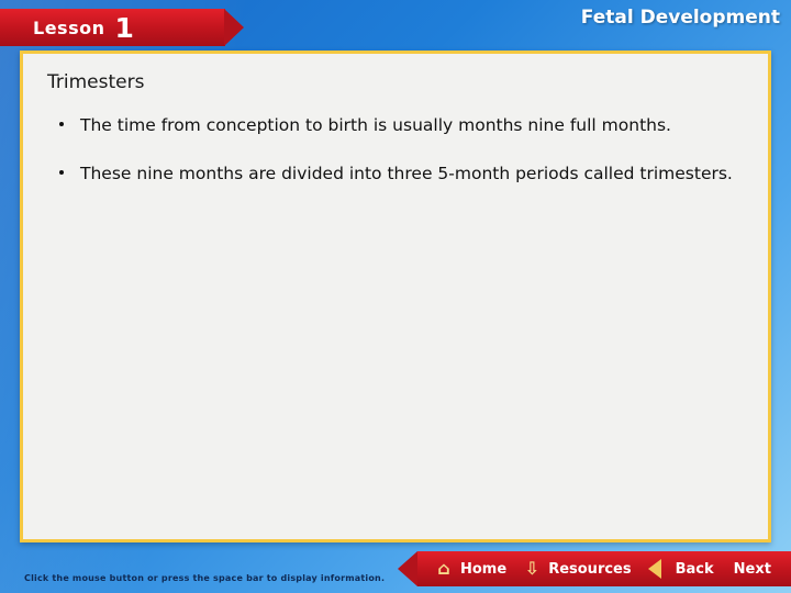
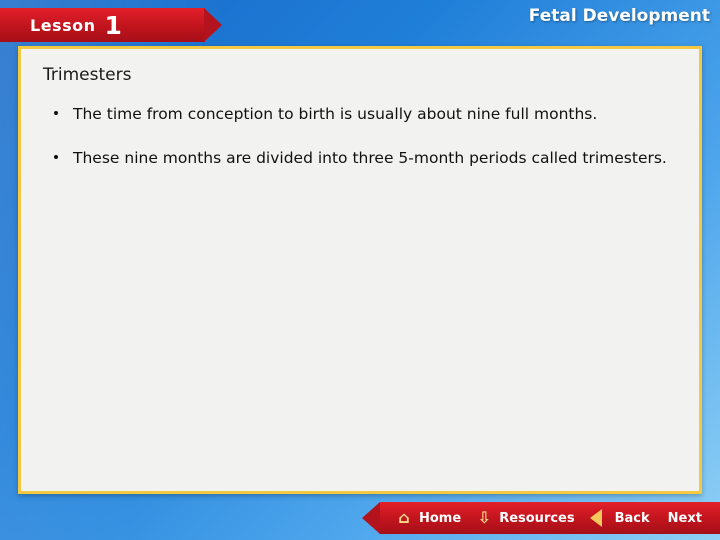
  Lesson
  1
  Fetal Development
  Trimesters
- The time from conception to birth is usually months nine full months.
+ The time from conception to birth is usually about nine full months.
  These nine months are divided into three 5-month periods called trimesters.
- Click the mouse button or press the space bar to display information.
  ⌂
  Home
  ⇩
  Resources
  Back
  Next
